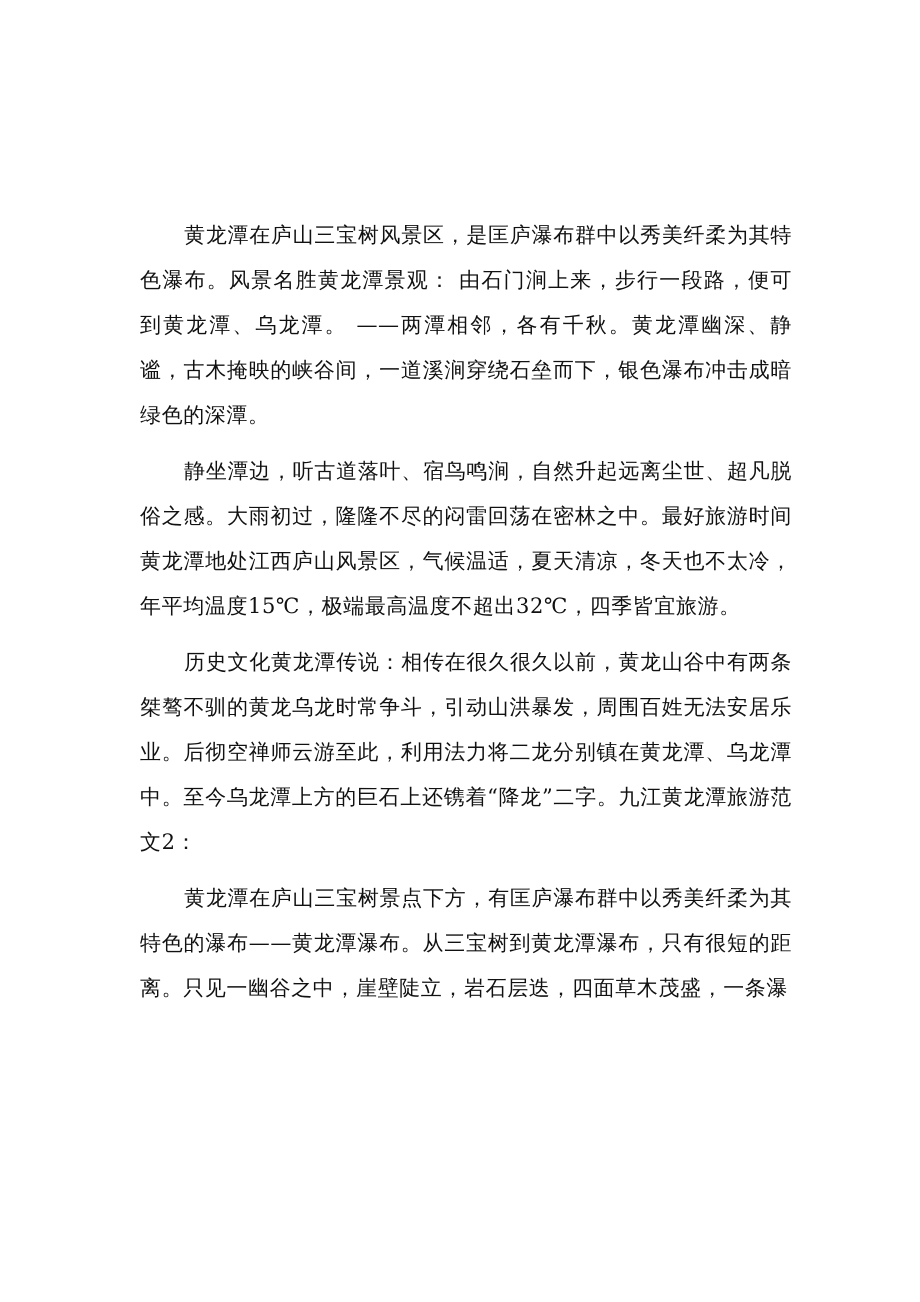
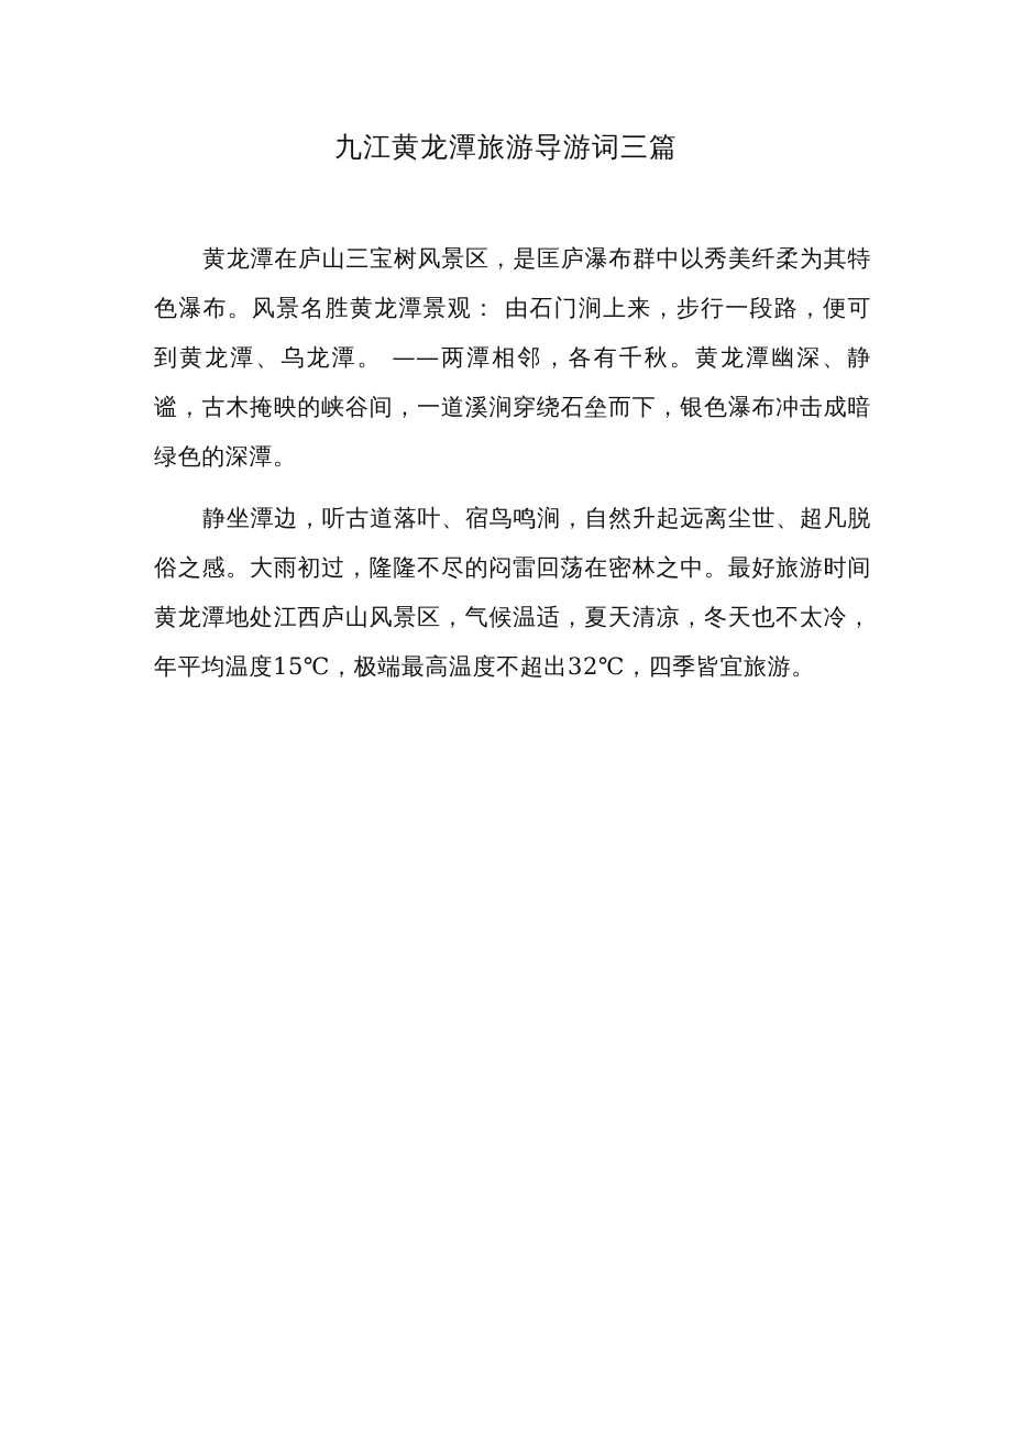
+ 九江黄龙潭旅游导游词三篇
  黄龙潭在庐山三宝树风景区，是匡庐瀑布群中以秀美纤柔为其特色瀑布。风景名胜黄龙潭景观： 由石门涧上来，步行一段路，便可到黄龙潭、乌龙潭。 ——两潭相邻，各有千秋。黄龙潭幽深、静谧，古木掩映的峡谷间，一道溪涧穿绕石垒而下，银色瀑布冲击成暗绿色的深潭。
  静坐潭边，听古道落叶、宿鸟鸣涧，自然升起远离尘世、超凡脱俗之感。大雨初过，隆隆不尽的闷雷回荡在密林之中。最好旅游时间黄龙潭地处江西庐山风景区，气候温适，夏天清凉，冬天也不太冷，年平均温度15℃，极端最高温度不超出32℃，四季皆宜旅游。
- 历史文化黄龙潭传说：相传在很久很久以前，黄龙山谷中有两条桀骜不驯的黄龙乌龙时常争斗，引动山洪暴发，周围百姓无法安居乐业。后彻空禅师云游至此，利用法力将二龙分别镇在黄龙潭、乌龙潭中。至今乌龙潭上方的巨石上还镌着“降龙”二字。九江黄龙潭旅游范文2：
- 黄龙潭在庐山三宝树景点下方，有匡庐瀑布群中以秀美纤柔为其特色的瀑布——黄龙潭瀑布。从三宝树到黄龙潭瀑布，只有很短的距离。只见一幽谷之中，崖壁陡立，岩石层迭，四面草木茂盛，一条瀑
